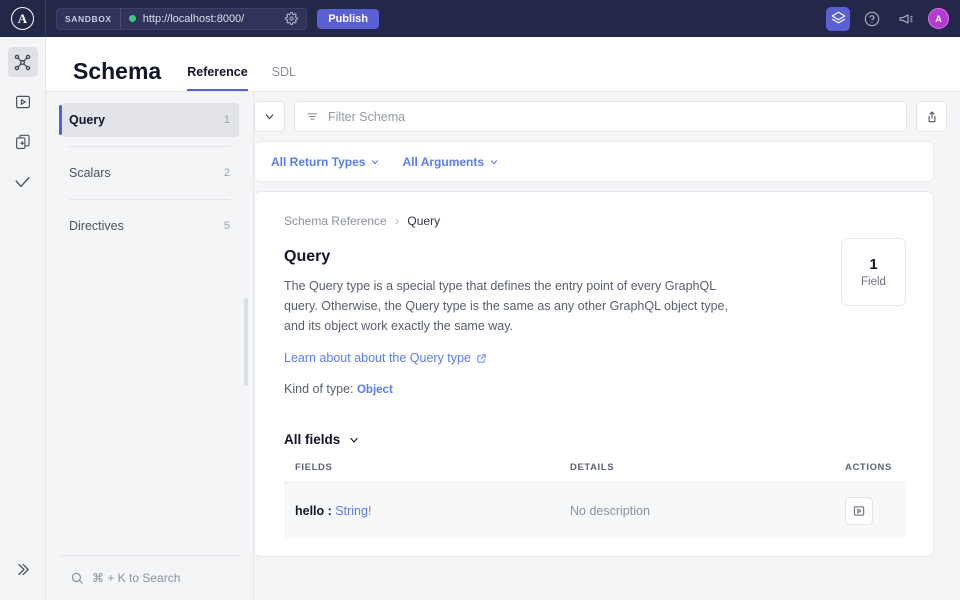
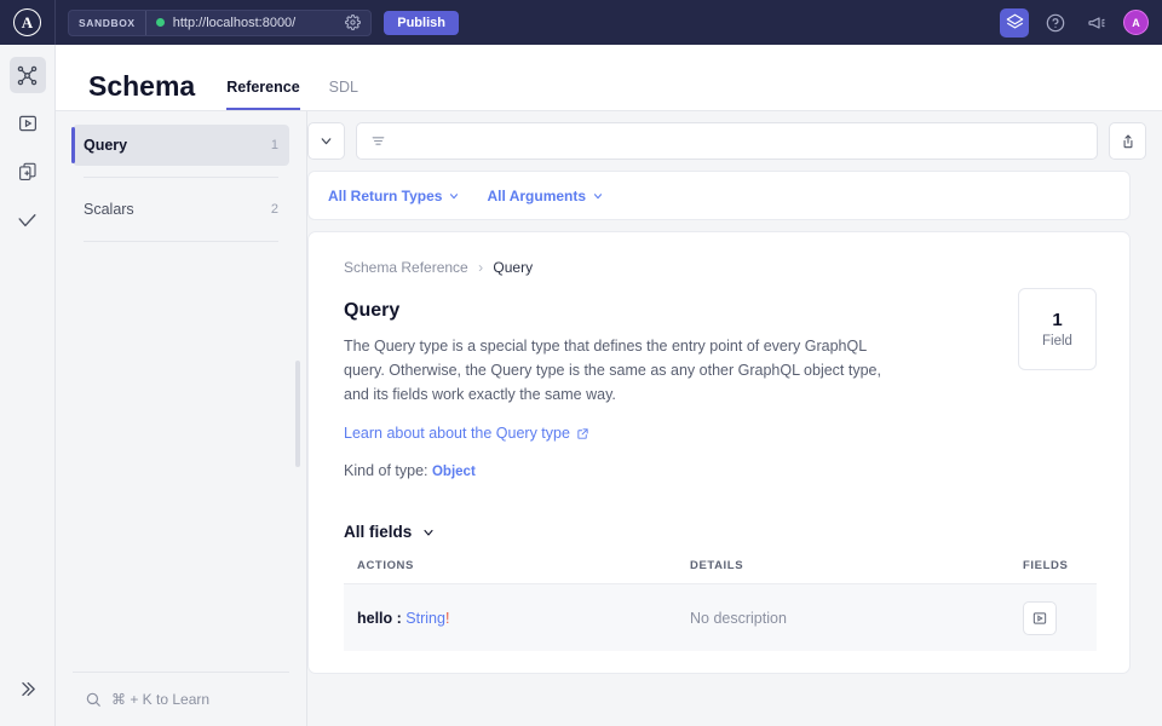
  A
  SANDBOX
  http://localhost:8000/
  Publish
  A
  Schema
  Reference
  SDL
  Query
  1
  Scalars
  2
- Directives
- 5
- ⌘ + K to Search
+ ⌘ + K to Learn
- Filter Schema
  All Return Types
  All Arguments
  Schema Reference › Query
  Query
- The Query type is a special type that defines the entry point of every GraphQL query. Otherwise, the Query type is the same as any other GraphQL object type, and its object work exactly the same way.
+ The Query type is a special type that defines the entry point of every GraphQL query. Otherwise, the Query type is the same as any other GraphQL object type, and its fields work exactly the same way.
  Learn about about the Query type
  Kind of type: Object
  1
  Field
  All fields
- FIELDS
+ ACTIONS
  DETAILS
- ACTIONS
+ FIELDS
  hello : String!
  No description
